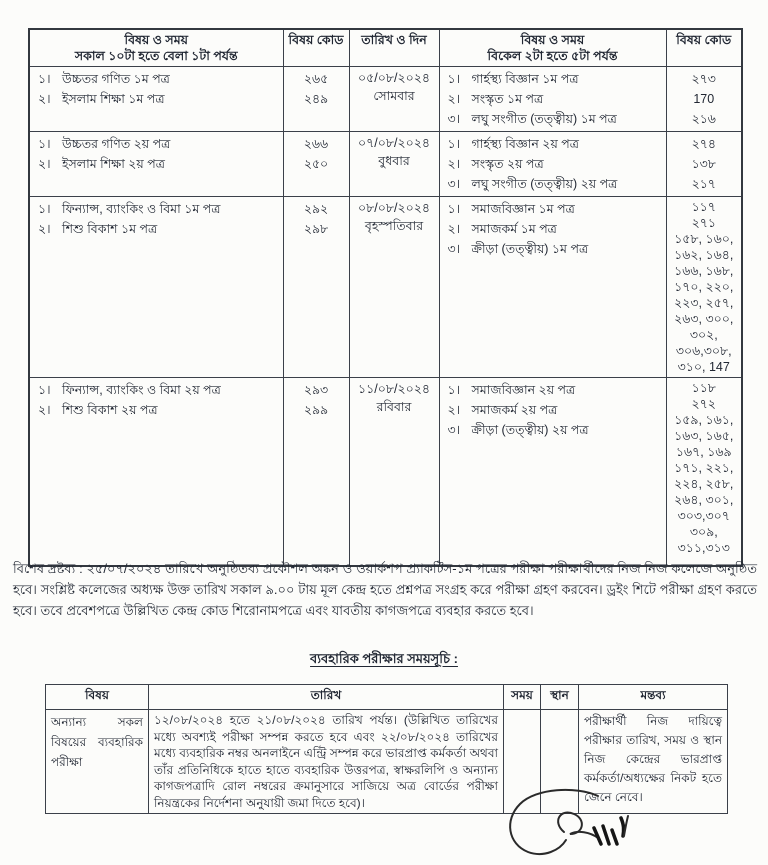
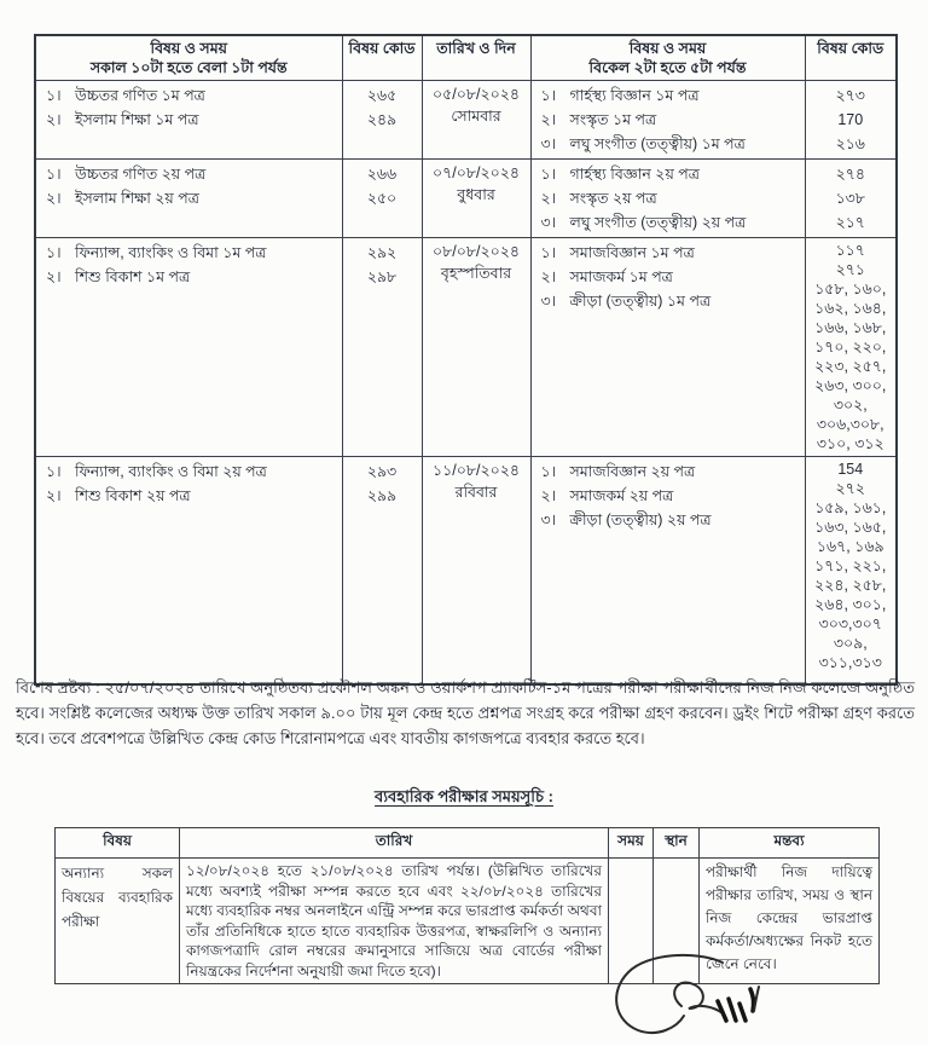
  বিষয় ও সময় সকাল ১০টা হতে বেলা ১টা পর্যন্ত	বিষয় কোড	তারিখ ও দিন	বিষয় ও সময় বিকেল ২টা হতে ৫টা পর্যন্ত	বিষয় কোড
  ১। উচ্চতর গণিত ১ম পত্র ২। ইসলাম শিক্ষা ১ম পত্র	২৬৫২৪৯	০৫/০৮/২০২৪ সোমবার	১। গার্হস্থ্য বিজ্ঞান ১ম পত্র ২। সংস্কৃত ১ম পত্র ৩। লঘু সংগীত (তত্ত্বীয়) ১ম পত্র	২৭৩170২১৬
  ১। উচ্চতর গণিত ২য় পত্র ২। ইসলাম শিক্ষা ২য় পত্র	২৬৬২৫০	০৭/০৮/২০২৪ বুধবার	১। গার্হস্থ্য বিজ্ঞান ২য় পত্র ২। সংস্কৃত ২য় পত্র ৩। লঘু সংগীত (তত্ত্বীয়) ২য় পত্র	২৭৪১৩৮২১৭
- ১। ফিন্যান্স, ব্যাংকিং ও বিমা ১ম পত্র ২। শিশু বিকাশ ১ম পত্র	২৯২২৯৮	০৮/০৮/২০২৪ বৃহস্পতিবার	১। সমাজবিজ্ঞান ১ম পত্র ২। সমাজকর্ম ১ম পত্র ৩। ক্রীড়া (তত্ত্বীয়) ১ম পত্র	১১৭২৭১১৫৮, ১৬০,১৬২, ১৬৪,১৬৬, ১৬৮,১৭০, ২২০,২২৩, ২৫৭,২৬৩, ৩০০,৩০২,৩০৬,৩০৮,৩১০, 147
+ ১। ফিন্যান্স, ব্যাংকিং ও বিমা ১ম পত্র ২। শিশু বিকাশ ১ম পত্র	২৯২২৯৮	০৮/০৮/২০২৪ বৃহস্পতিবার	১। সমাজবিজ্ঞান ১ম পত্র ২। সমাজকর্ম ১ম পত্র ৩। ক্রীড়া (তত্ত্বীয়) ১ম পত্র	১১৭২৭১১৫৮, ১৬০,১৬২, ১৬৪,১৬৬, ১৬৮,১৭০, ২২০,২২৩, ২৫৭,২৬৩, ৩০০,৩০২,৩০৬,৩০৮,৩১০, ৩১২
- ১। ফিন্যান্স, ব্যাংকিং ও বিমা ২য় পত্র ২। শিশু বিকাশ ২য় পত্র	২৯৩২৯৯	১১/০৮/২০২৪ রবিবার	১। সমাজবিজ্ঞান ২য় পত্র ২। সমাজকর্ম ২য় পত্র ৩। ক্রীড়া (তত্ত্বীয়) ২য় পত্র	১১৮২৭২১৫৯, ১৬১,১৬৩, ১৬৫,১৬৭, ১৬৯১৭১, ২২১,২২৪, ২৫৮,২৬৪, ৩০১,৩০৩,৩০৭৩০৯,৩১১,৩১৩
+ ১। ফিন্যান্স, ব্যাংকিং ও বিমা ২য় পত্র ২। শিশু বিকাশ ২য় পত্র	২৯৩২৯৯	১১/০৮/২০২৪ রবিবার	১। সমাজবিজ্ঞান ২য় পত্র ২। সমাজকর্ম ২য় পত্র ৩। ক্রীড়া (তত্ত্বীয়) ২য় পত্র	154২৭২১৫৯, ১৬১,১৬৩, ১৬৫,১৬৭, ১৬৯১৭১, ২২১,২২৪, ২৫৮,২৬৪, ৩০১,৩০৩,৩০৭৩০৯,৩১১,৩১৩
  বিশেষ দ্রষ্টব্য : ২৫/০৭/২০২৪ তারিখে অনুষ্ঠিতব্য প্রকৌশল অঙ্কন ও ওয়ার্কশপ প্র্যাকটিস-১ম পত্রের পরীক্ষা পরীক্ষার্থীদের নিজ নিজ কলেজে অনুষ্ঠিত হবে। সংশ্লিষ্ট কলেজের অধ্যক্ষ উক্ত তারিখ সকাল ৯.০০ টায় মূল কেন্দ্র হতে প্রশ্নপত্র সংগ্রহ করে পরীক্ষা গ্রহণ করবেন। ড্রইং শিটে পরীক্ষা গ্রহণ করতে হবে। তবে প্রবেশপত্রে উল্লিখিত কেন্দ্র কোড শিরোনামপত্রে এবং যাবতীয় কাগজপত্রে ব্যবহার করতে হবে।
  ব্যবহারিক পরীক্ষার সময়সূচি :
  বিষয়	তারিখ	সময়	স্থান	মন্তব্য
  অন্যান্য সকল বিষয়ের ব্যবহারিক পরীক্ষা	১২/০৮/২০২৪ হতে ২১/০৮/২০২৪ তারিখ পর্যন্ত। (উল্লিখিত তারিখের মধ্যে অবশ্যই পরীক্ষা সম্পন্ন করতে হবে এবং ২২/০৮/২০২৪ তারিখের মধ্যে ব্যবহারিক নম্বর অনলাইনে এন্ট্রি সম্পন্ন করে ভারপ্রাপ্ত কর্মকর্তা অথবা তাঁর প্রতিনিধিকে হাতে হাতে ব্যবহারিক উত্তরপত্র, স্বাক্ষরলিপি ও অন্যান্য কাগজপত্রাদি রোল নম্বরের ক্রমানুসারে সাজিয়ে অত্র বোর্ডের পরীক্ষা নিয়ন্ত্রকের নির্দেশনা অনুযায়ী জমা দিতে হবে)।			পরীক্ষার্থী নিজ দায়িত্বে পরীক্ষার তারিখ, সময় ও স্থান নিজ কেন্দ্রের ভারপ্রাপ্ত কর্মকর্তা/অধ্যক্ষের নিকট হতে জেনে নেবে।
